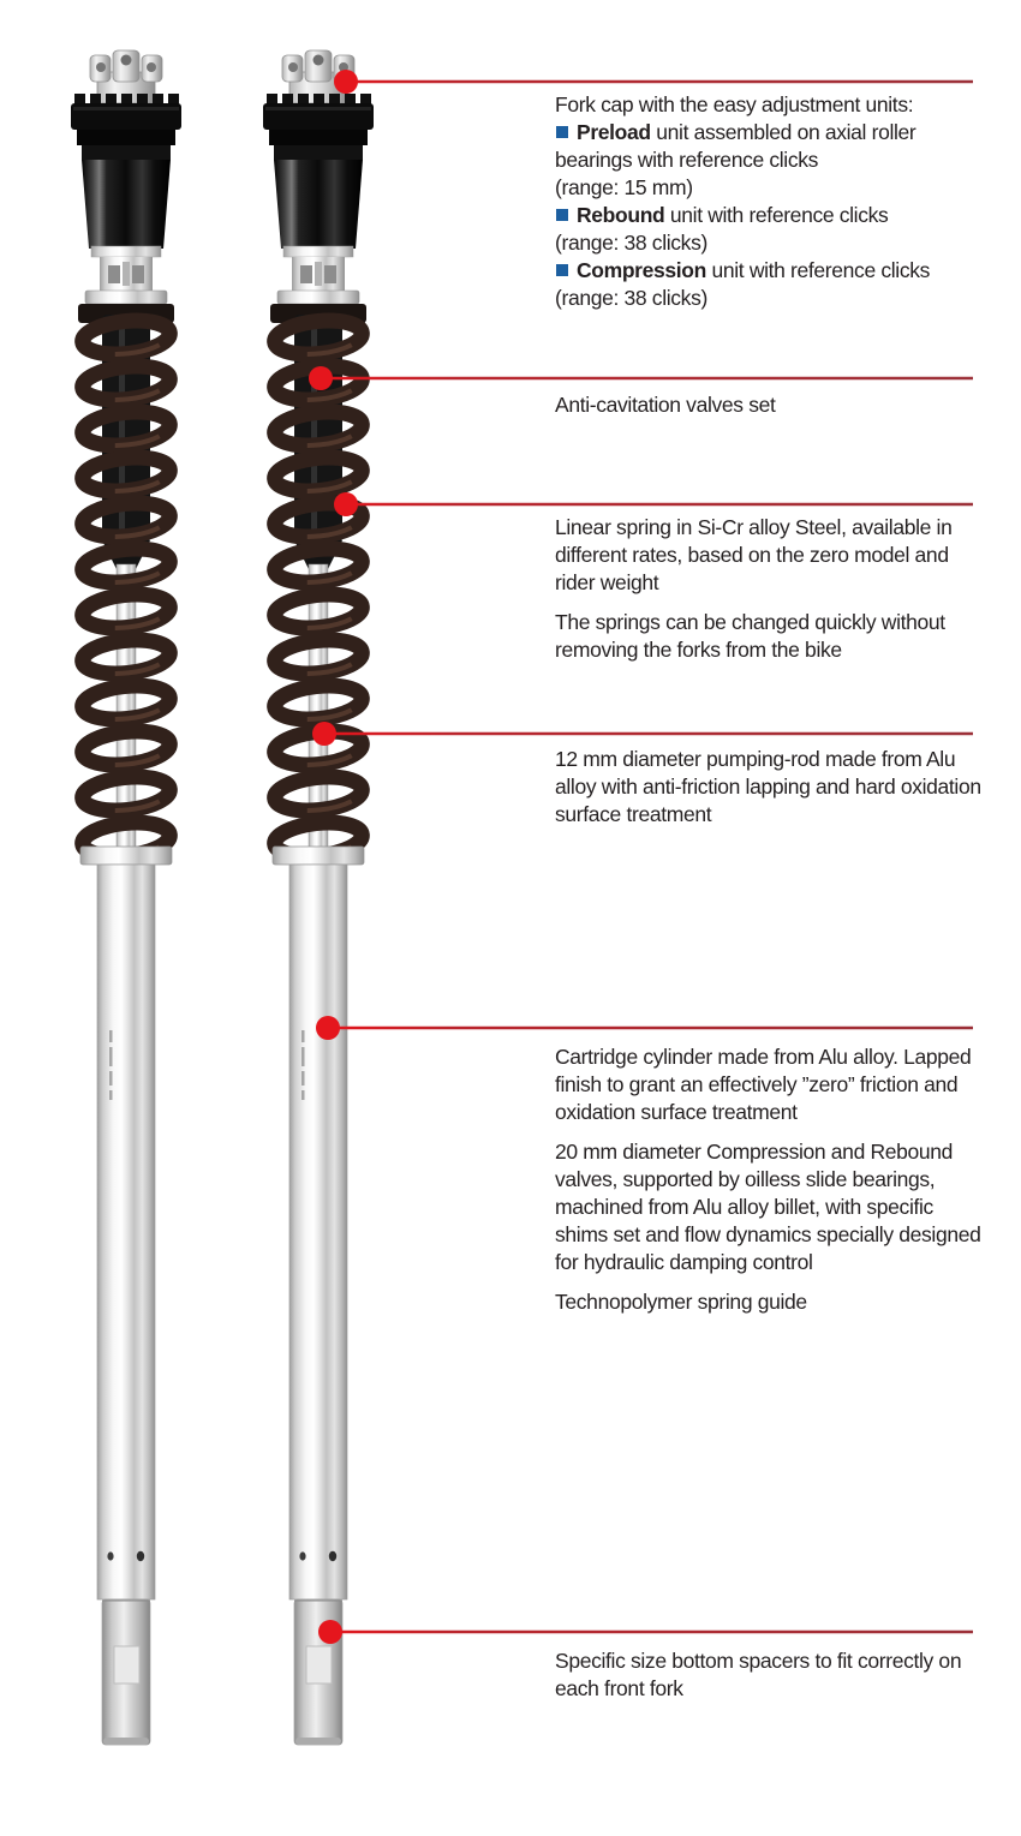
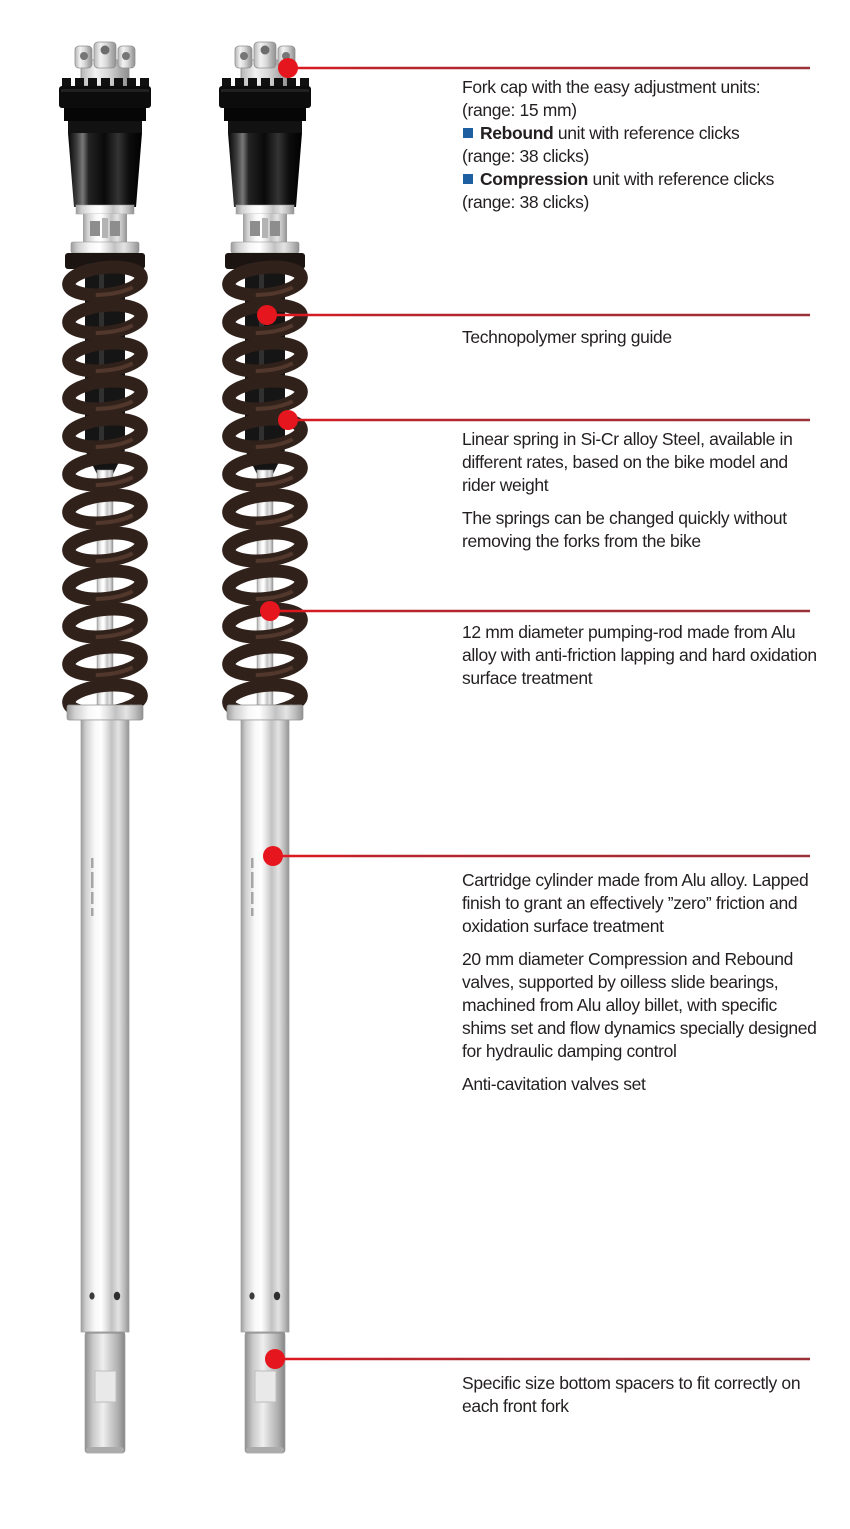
  Fork cap with the easy adjustment units:
- Preload unit assembled on axial roller bearings with reference clicks
  (range: 15 mm)
  Rebound unit with reference clicks
  (range: 38 clicks)
  Compression unit with reference clicks
  (range: 38 clicks)
- Anti-cavitation valves set
+ Technopolymer spring guide
- Linear spring in Si-Cr alloy Steel, available in different rates, based on the zero model and rider weight
+ Linear spring in Si-Cr alloy Steel, available in different rates, based on the bike model and rider weight
  The springs can be changed quickly without removing the forks from the bike
  12 mm diameter pumping-rod made from Alu alloy with anti-friction lapping and hard oxidation surface treatment
  Cartridge cylinder made from Alu alloy. Lapped finish to grant an effectively ”zero” friction and oxidation surface treatment
  20 mm diameter Compression and Rebound valves, supported by oilless slide bearings, machined from Alu alloy billet, with specific shims set and flow dynamics specially designed for hydraulic damping control
- Technopolymer spring guide
+ Anti-cavitation valves set
  Specific size bottom spacers to fit correctly on each front fork
